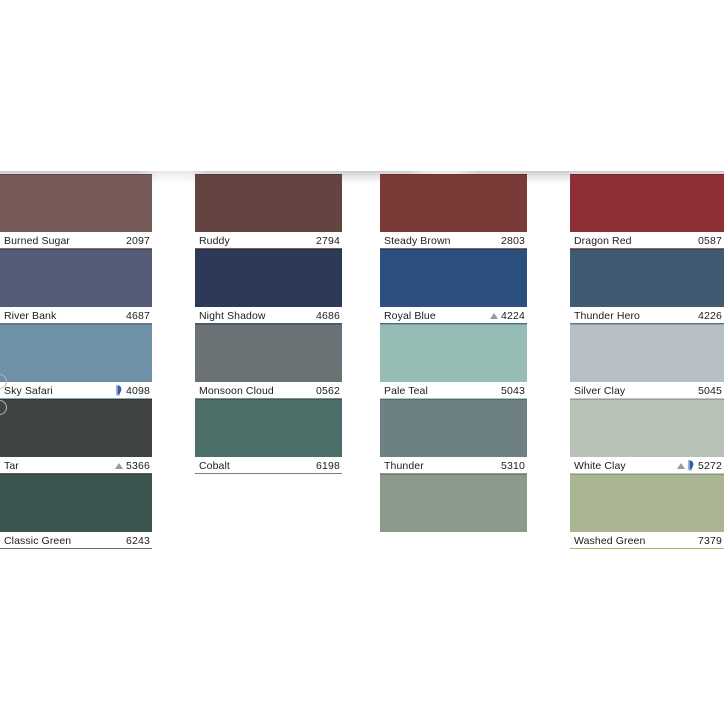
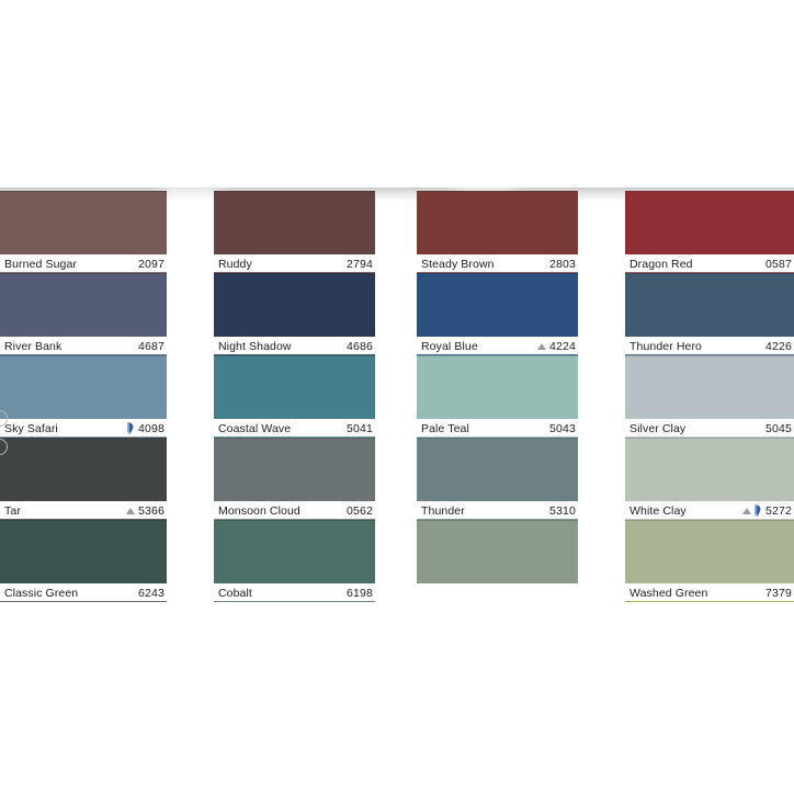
  Burned Sugar
  2097
  River Bank
  4687
  Sky Safari
  4098
  Tar
  5366
  Classic Green
  6243
  Ruddy
  2794
  Night Shadow
  4686
+ Coastal Wave
+ 5041
  Monsoon Cloud
  0562
  Cobalt
  6198
  Steady Brown
  2803
  Royal Blue
  4224
  Pale Teal
  5043
  Thunder
  5310
  Dragon Red
  0587
  Thunder Hero
  4226
  Silver Clay
  5045
  White Clay
  5272
  Washed Green
  7379
